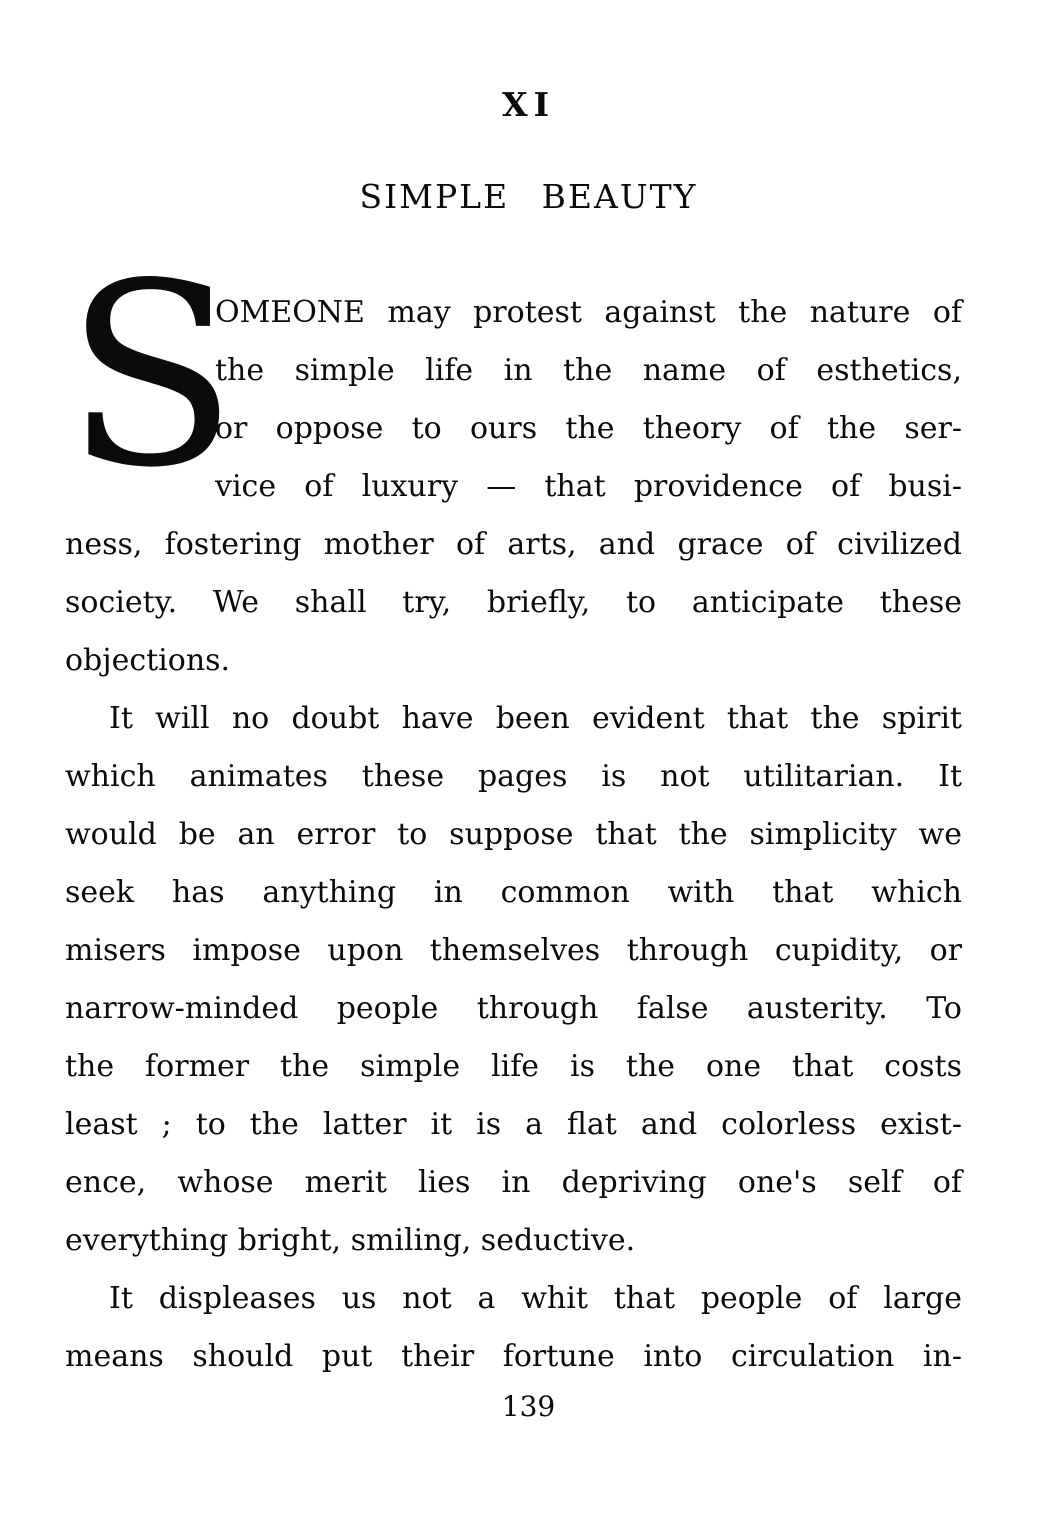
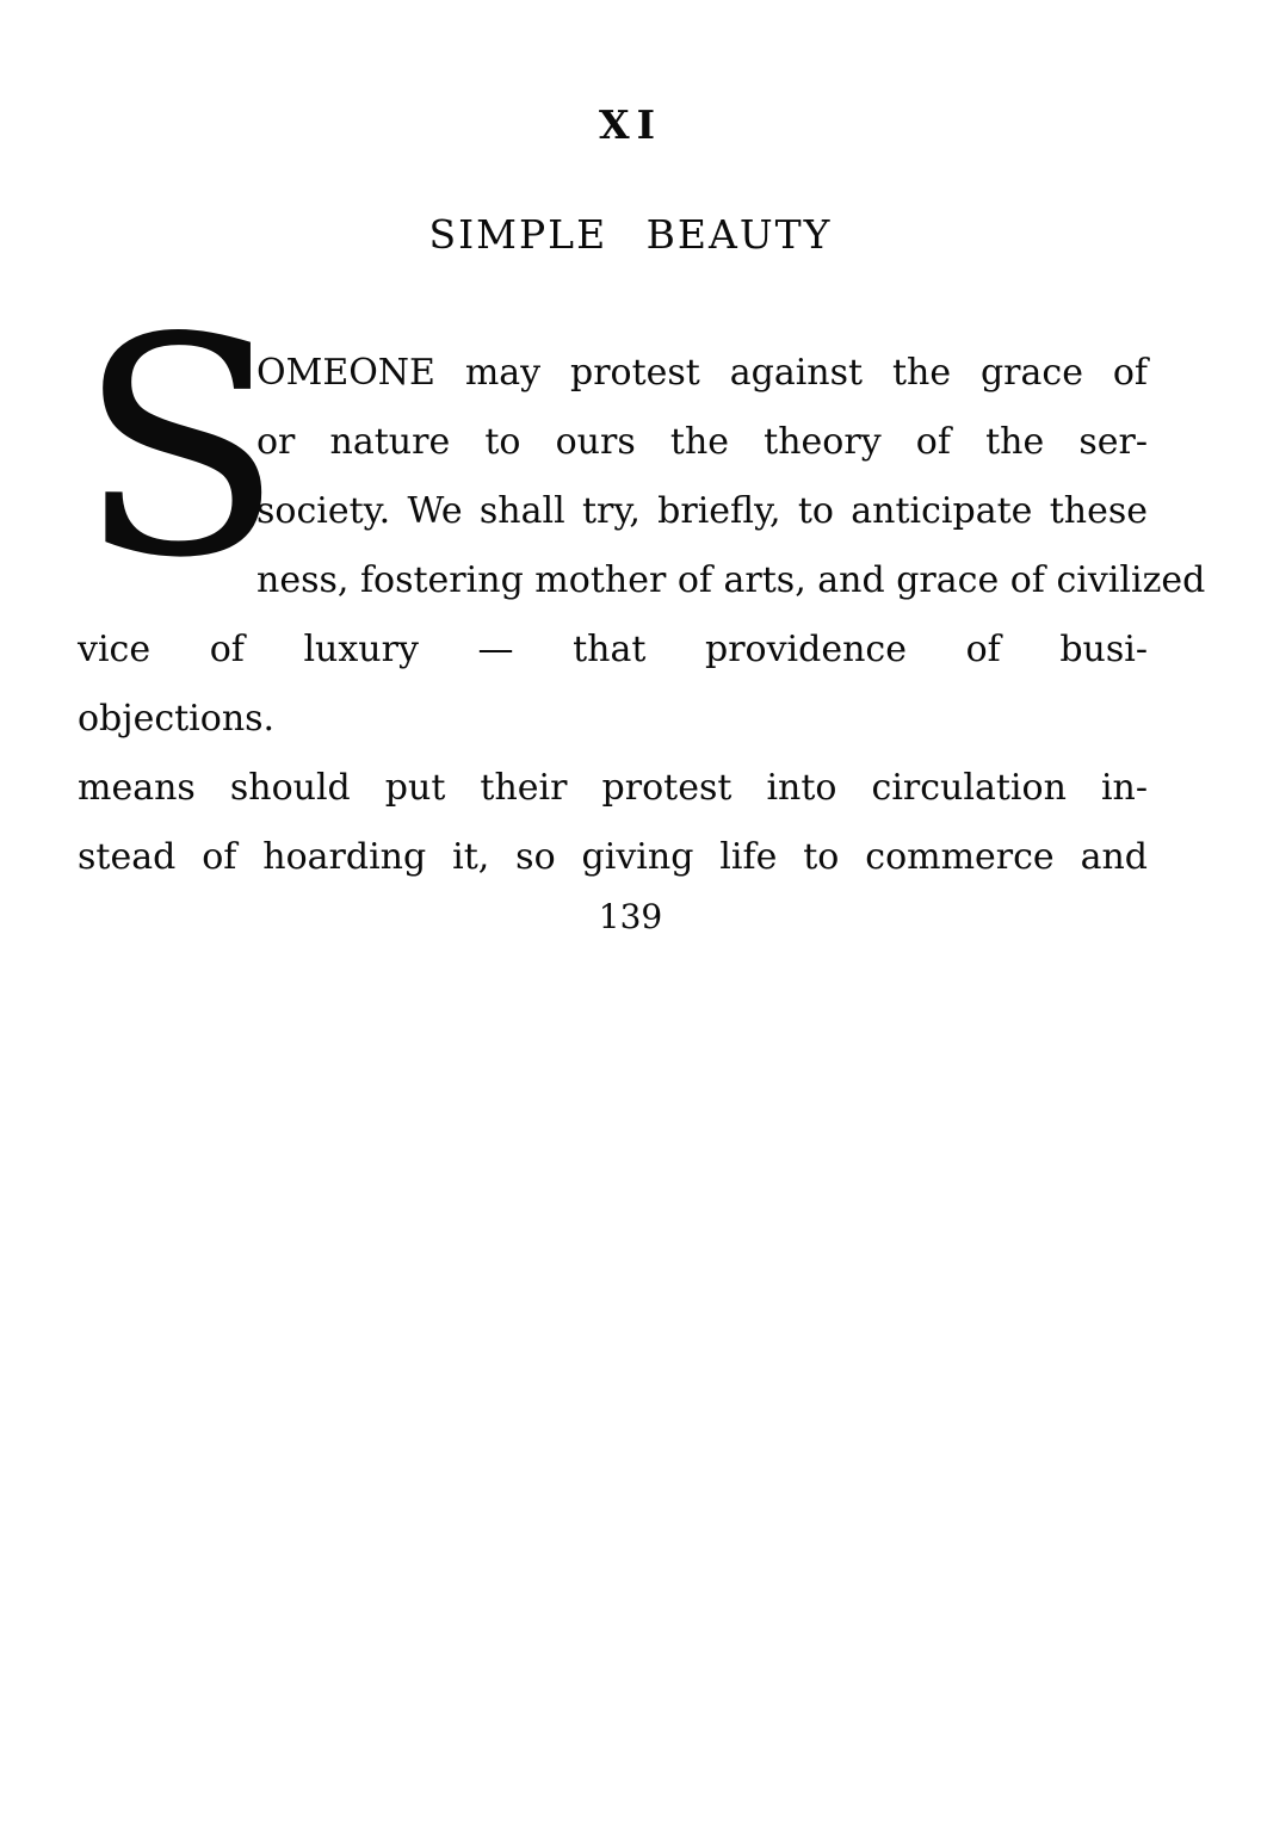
  XI
  SIMPLE BEAUTY
  S
- OMEONE may protest against the nature of
+ OMEONE may protest against the grace of
- the simple life in the name of esthetics,
- or oppose to ours the theory of the ser-
+ or nature to ours the theory of the ser-
- vice of luxury — that providence of busi-
+ society. We shall try, briefly, to anticipate these
  ness, fostering mother of arts, and grace of civilized
- society. We shall try, briefly, to anticipate these
+ vice of luxury — that providence of busi-
  objections.
- It will no doubt have been evident that the spirit
- which animates these pages is not utilitarian. It
- would be an error to suppose that the simplicity we
- seek has anything in common with that which
- misers impose upon themselves through cupidity, or
- narrow-minded people through false austerity. To
- the former the simple life is the one that costs
- least ; to the latter it is a flat and colorless exist-
- ence, whose merit lies in depriving one's self of
- everything bright, smiling, seductive.
- It displeases us not a whit that people of large
- means should put their fortune into circulation in-
+ means should put their protest into circulation in-
+ stead of hoarding it, so giving life to commerce and
  139
